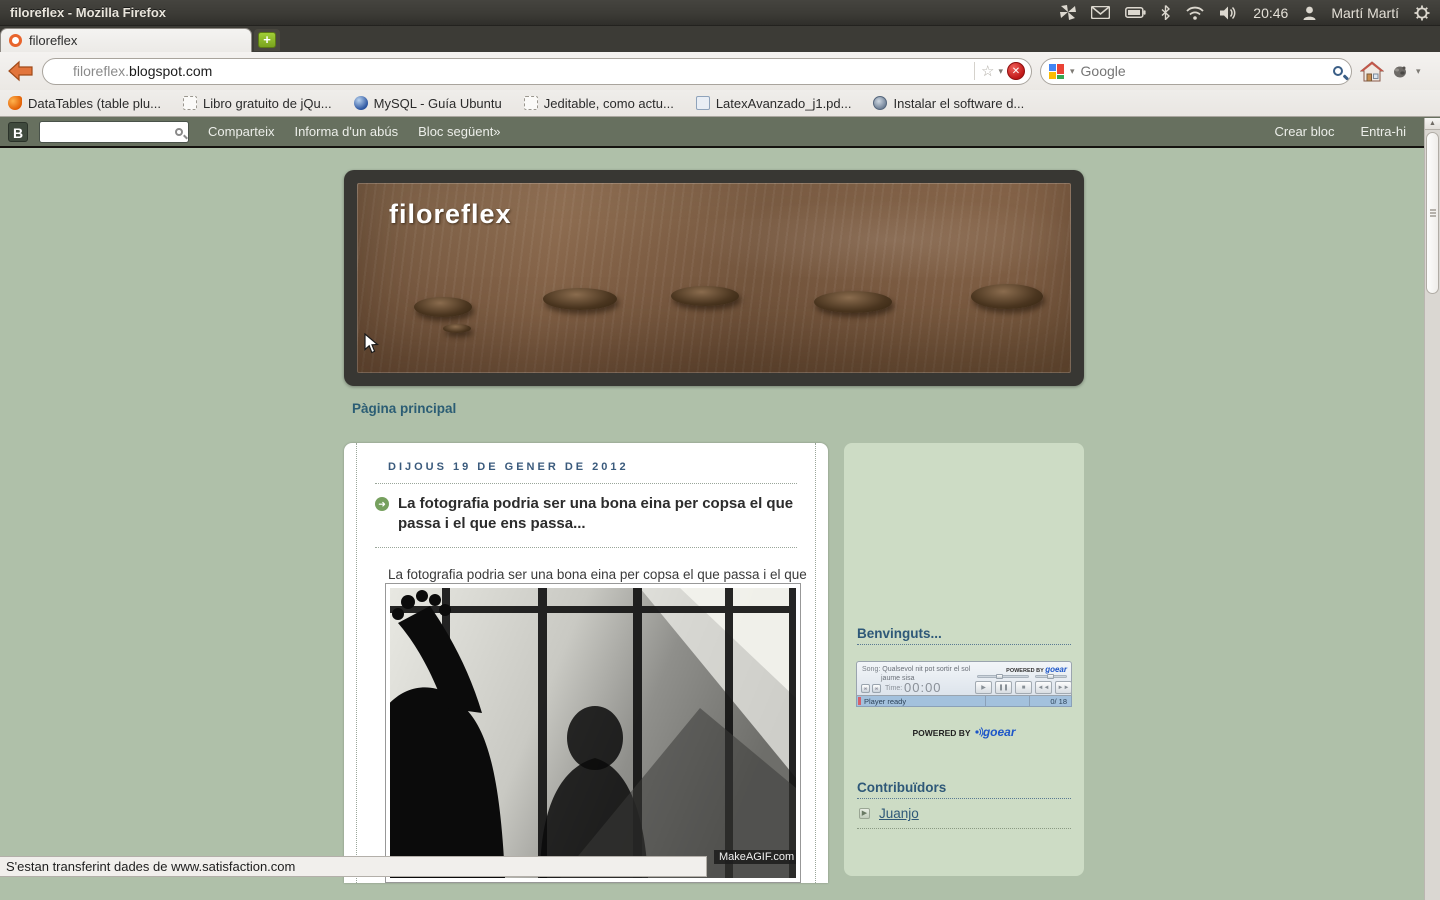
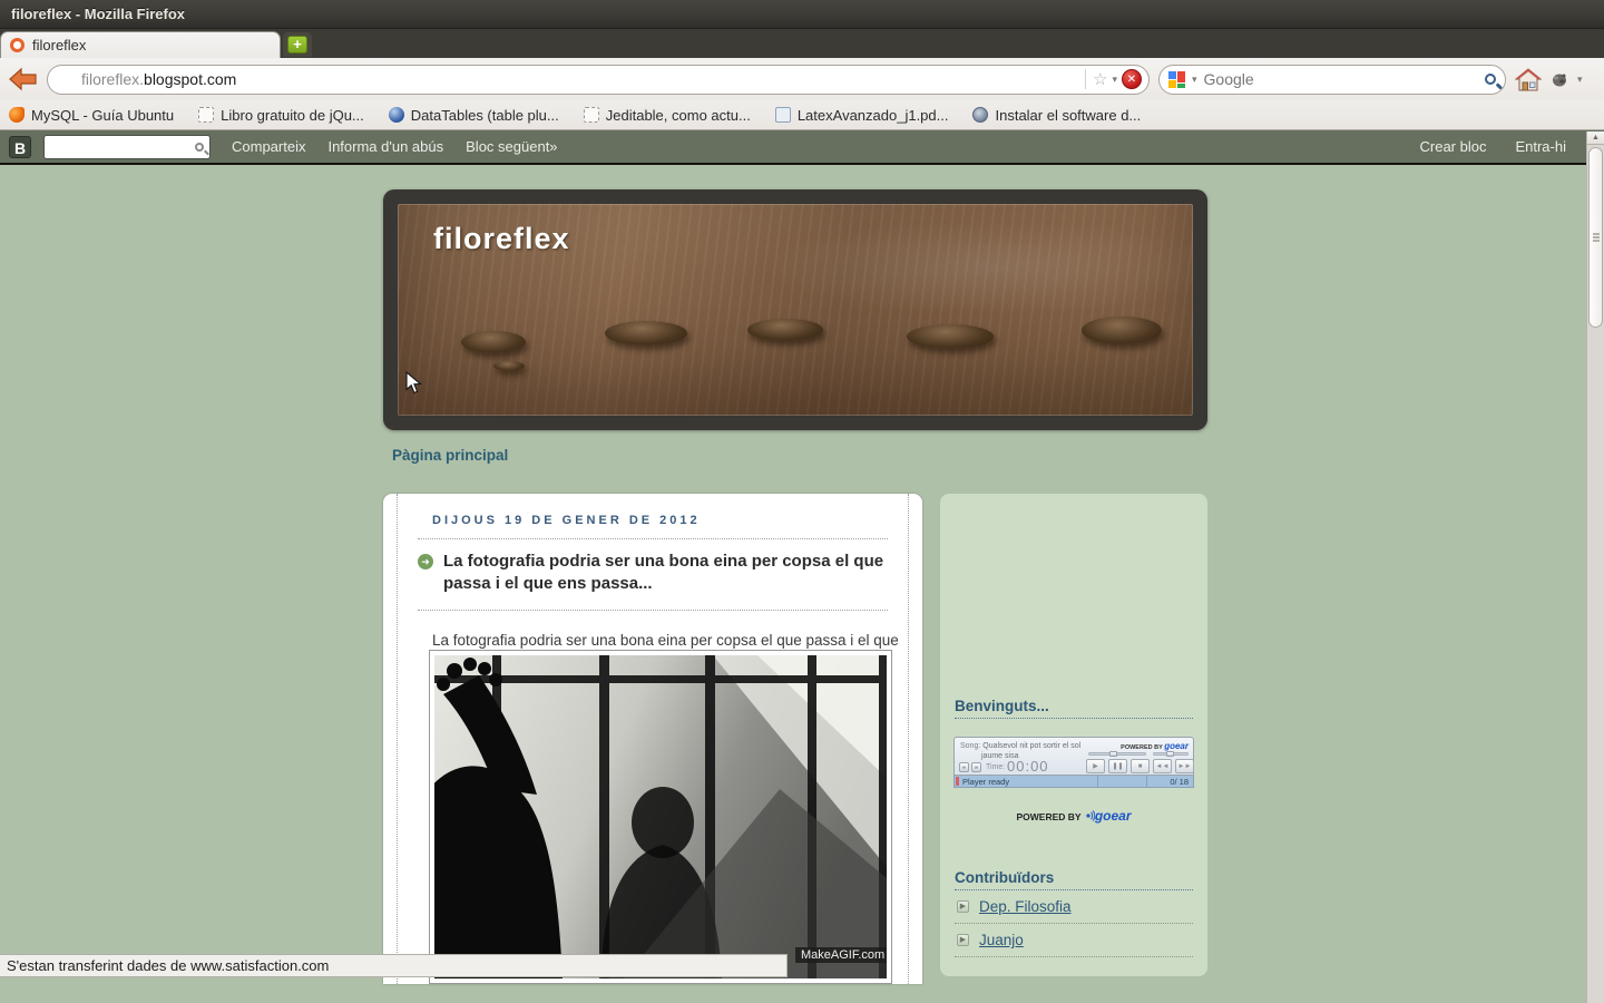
  filoreflex - Mozilla Firefox
- 20:46
- Martí Martí
  filoreflex
  +
  filoreflex.blogspot.com
  ☆
  ▾
  ✕
  ▾
  Google
  ▾
- DataTables (table plu...
+ MySQL - Guía Ubuntu
  Libro gratuito de jQu...
- MySQL - Guía Ubuntu
+ DataTables (table plu...
  Jeditable, como actu...
  LatexAvanzado_j1.pd...
  Instalar el software d...
  B
  Comparteix
  Informa d'un abús
  Bloc següent»
  Crear bloc
  Entra-hi
  filoreflex
  Pàgina principal
  DIJOUS 19 DE GENER DE 2012
  ➜
  La fotografia podria ser una bona eina per copsa el que passa i el que ens passa...
  La fotografia podria ser una bona eina per copsa el que passa i el que
  MakeAGIF.com
  Benvinguts...
  00:00
  Player ready
  0/ 18
  POWERED BY goear
  Contribuïdors
+ Dep. Filosofia
  Juanjo
  S'estan transferint dades de www.satisfaction.com
